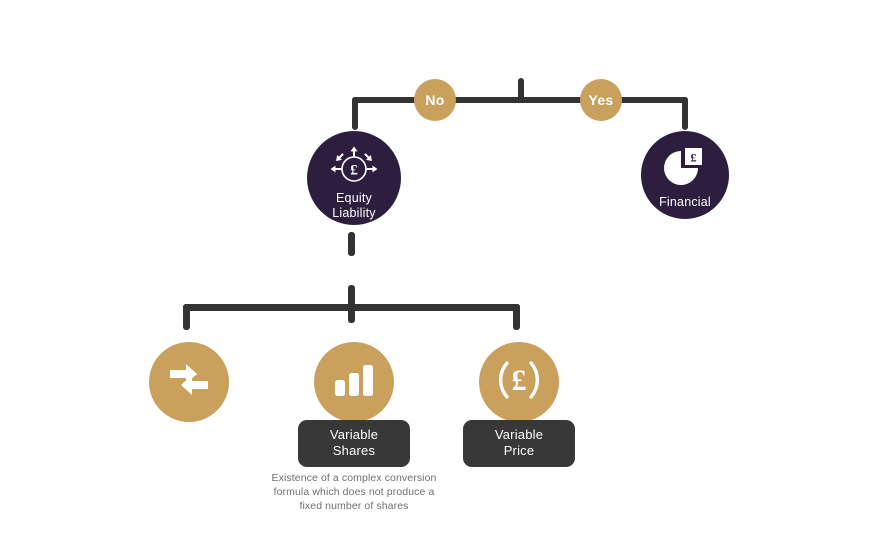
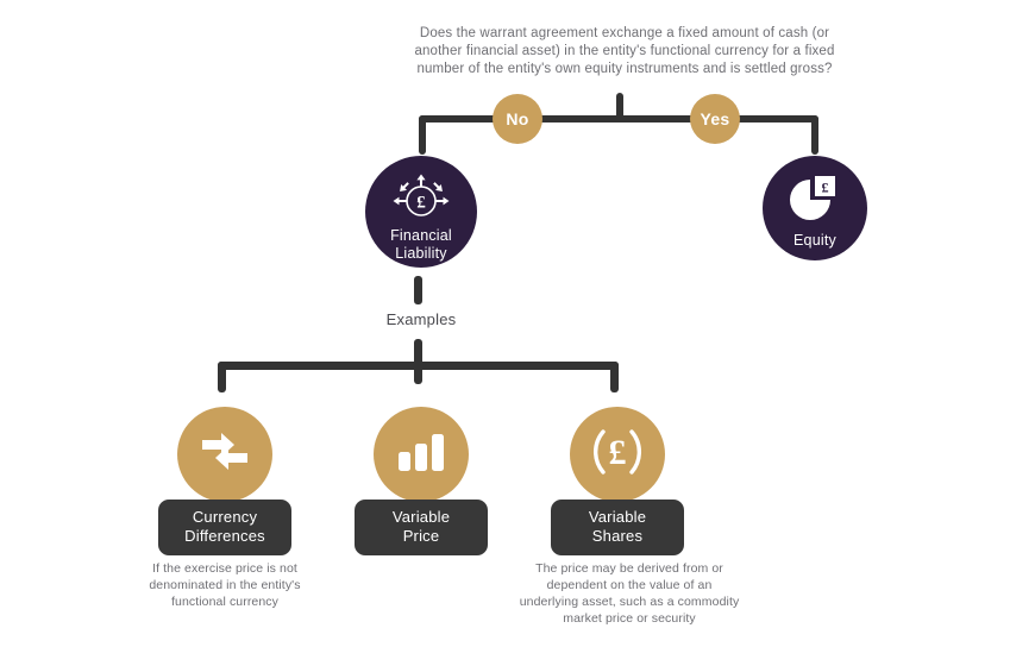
+ Does the warrant agreement exchange a fixed amount of cash (or another financial asset) in the entity's functional currency for a fixed number of the entity's own equity instruments and is settled gross?
  No
  Yes
  £
- Equity
+ Financial
  Liability
  £
- Financial
+ Equity
+ Examples
+ Currency
+ Differences
+ If the exercise price is not denominated in the entity's functional currency
  Variable
- Shares
+ Price
- Existence of a complex conversion formula which does not produce a fixed number of shares
  £
  Variable
- Price
+ Shares
+ The price may be derived from or dependent on the value of an underlying asset, such as a commodity market price or security
